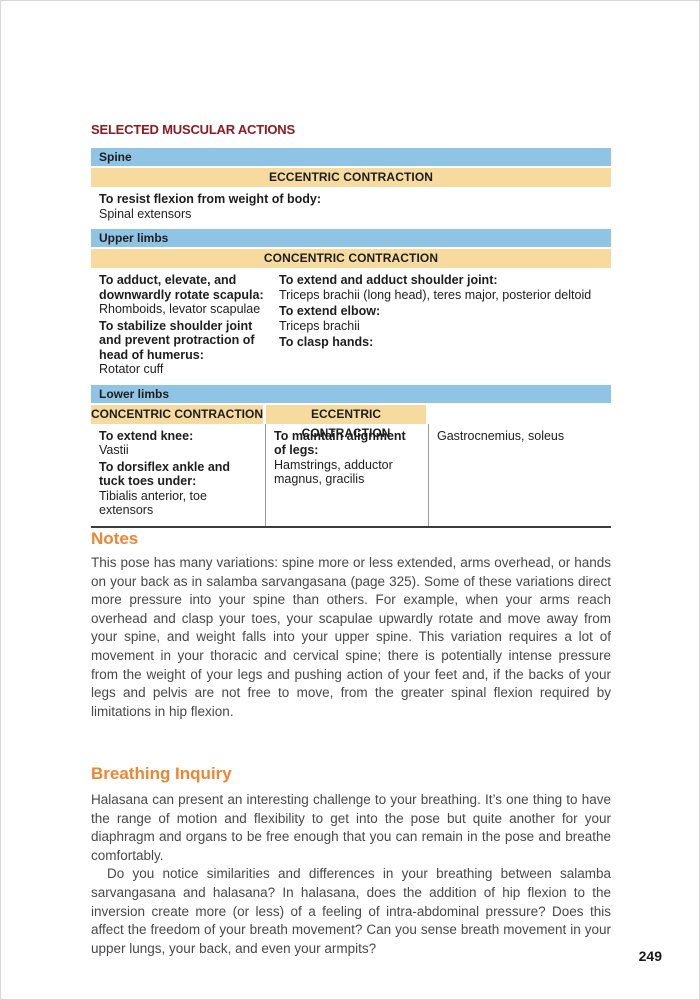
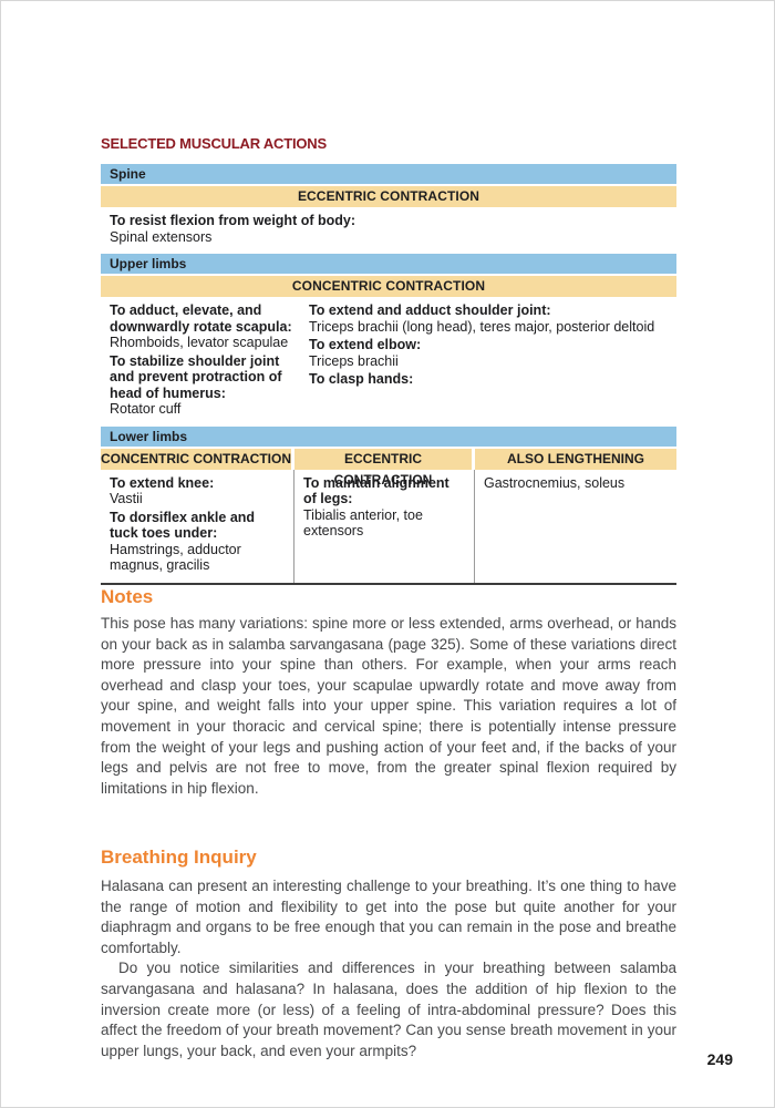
  SELECTED MUSCULAR ACTIONS
  Spine
  ECCENTRIC CONTRACTION
  To resist flexion from weight of body:
  Spinal extensors
  Upper limbs
  CONCENTRIC CONTRACTION
  To adduct, elevate, and downwardly rotate scapula:
  Rhomboids, levator scapulae
  To stabilize shoulder joint and prevent protraction of head of humerus:
  Rotator cuff
  To extend and adduct shoulder joint:
  Triceps brachii (long head), teres major, posterior deltoid
  To extend elbow:
  Triceps brachii
  To clasp hands:
  Lower limbs
  CONCENTRIC CONTRACTION
  ECCENTRIC CONTRACTION
+ ALSO LENGTHENING
  To extend knee:
  Vastii
  To dorsiflex ankle and tuck toes under:
- Tibialis anterior, toe extensors
+ Hamstrings, adductor magnus, gracilis
  To maintain alignment of legs:
- Hamstrings, adductor magnus, gracilis
+ Tibialis anterior, toe extensors
  Gastrocnemius, soleus
  Notes
  This pose has many variations: spine more or less extended, arms overhead, or hands on your back as in salamba sarvangasana (page 325). Some of these variations direct more pressure into your spine than others. For example, when your arms reach overhead and clasp your toes, your scapulae upwardly rotate and move away from your spine, and weight falls into your upper spine. This variation requires a lot of movement in your thoracic and cervical spine; there is potentially intense pressure from the weight of your legs and pushing action of your feet and, if the backs of your legs and pelvis are not free to move, from the greater spinal flexion required by limitations in hip flexion.
  Breathing Inquiry
  Halasana can present an interesting challenge to your breathing. It’s one thing to have the range of motion and flexibility to get into the pose but quite another for your diaphragm and organs to be free enough that you can remain in the pose and breathe comfortably.
  Do you notice similarities and differences in your breathing between salamba sarvangasana and halasana? In halasana, does the addition of hip flexion to the inversion create more (or less) of a feeling of intra-abdominal pressure? Does this affect the freedom of your breath movement? Can you sense breath movement in your upper lungs, your back, and even your armpits?
  249
